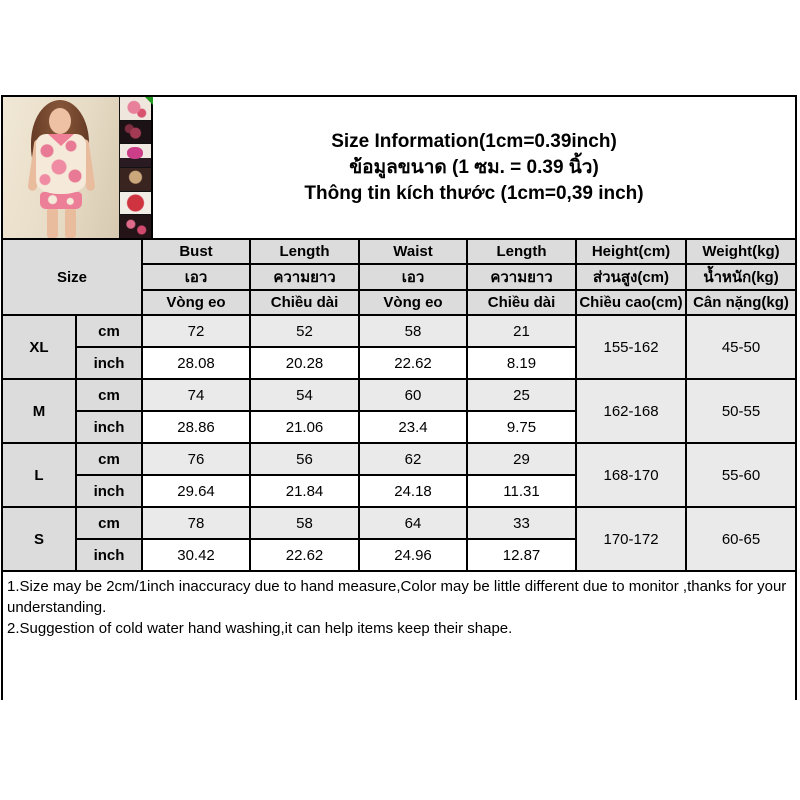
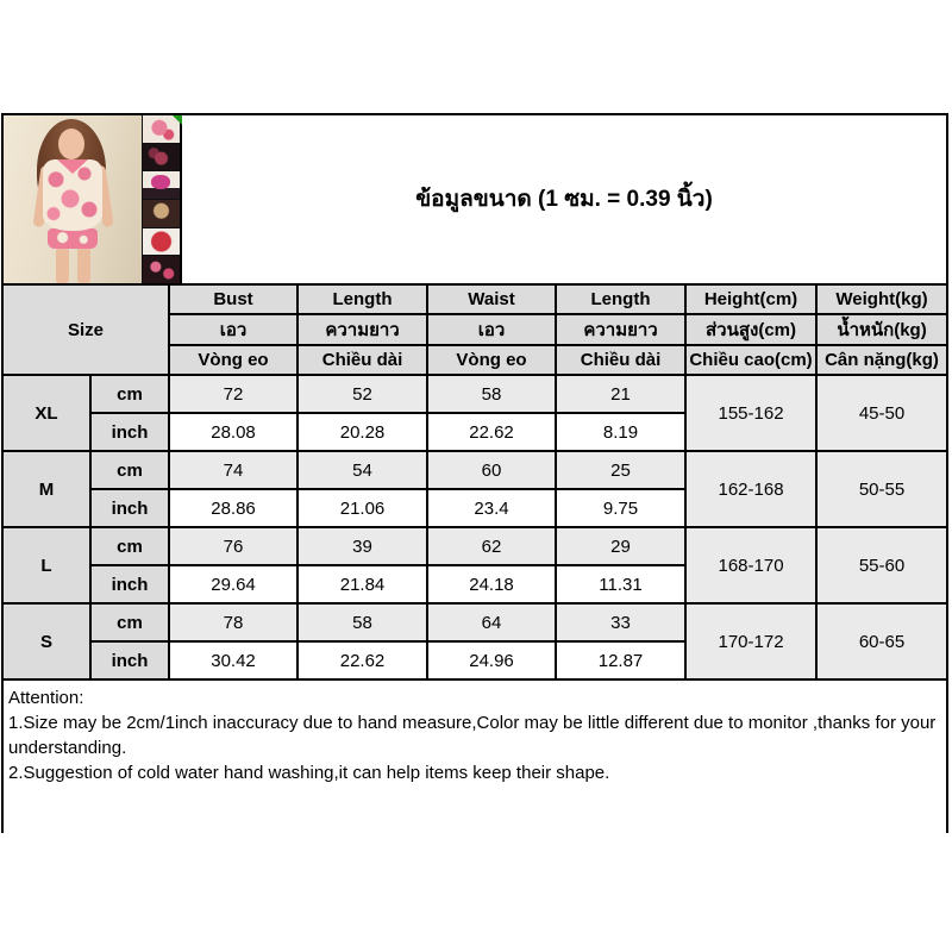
- Size Information(1cm=0.39inch)
  ข้อมูลขนาด (1 ซม. = 0.39 นิ้ว)
- Thông tin kích thước (1cm=0,39 inch)
  Size	Bust	Length	Waist	Length	Height(cm)	Weight(kg)
  เอว	ความยาว	เอว	ความยาว	ส่วนสูง(cm)	น้ำหนัก(kg)
  Vòng eo	Chiều dài	Vòng eo	Chiều dài	Chiều cao(cm)	Cân nặng(kg)
  XL	cm	72	52	58	21	155-162	45-50
  inch	28.08	20.28	22.62	8.19
  M	cm	74	54	60	25	162-168	50-55
  inch	28.86	21.06	23.4	9.75
- L	cm	76	56	62	29	168-170	55-60
+ L	cm	76	39	62	29	168-170	55-60
  inch	29.64	21.84	24.18	11.31
  S	cm	78	58	64	33	170-172	60-65
  inch	30.42	22.62	24.96	12.87
+ Attention:
  1.Size may be 2cm/1inch inaccuracy due to hand measure,Color may be little different due to monitor ,thanks for your understanding.
  2.Suggestion of cold water hand washing,it can help items keep their shape.
